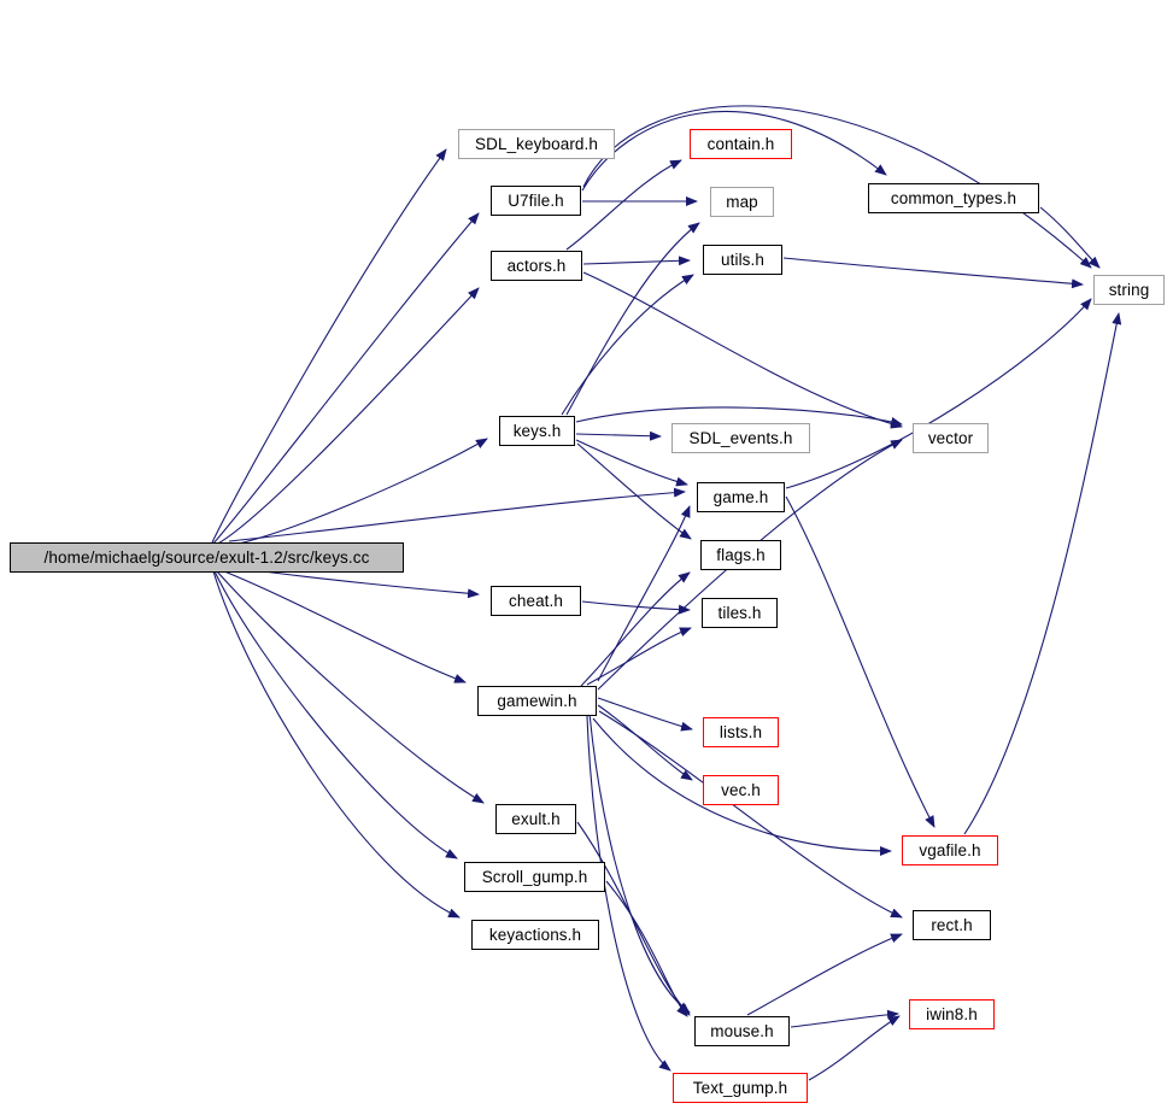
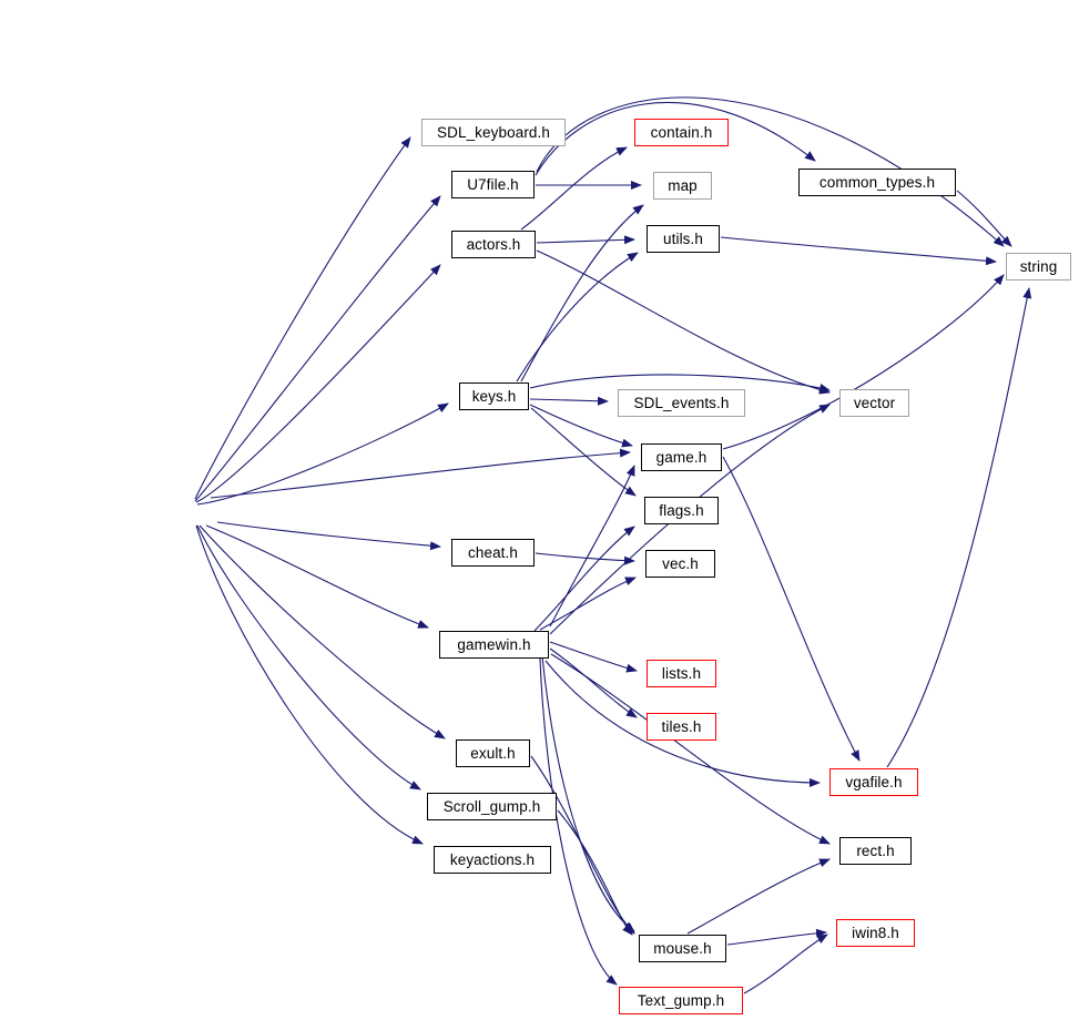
- /home/michaelg/source/exult-1.2/src/keys.cc
  SDL_keyboard.h
  contain.h
  common_types.h
  U7file.h
  map
  actors.h
  utils.h
  string
  keys.h
  SDL_events.h
  vector
  game.h
  flags.h
  cheat.h
- tiles.h
+ vec.h
  gamewin.h
  lists.h
- vec.h
+ tiles.h
  exult.h
  vgafile.h
  Scroll_gump.h
  rect.h
  keyactions.h
  mouse.h
  iwin8.h
  Text_gump.h
